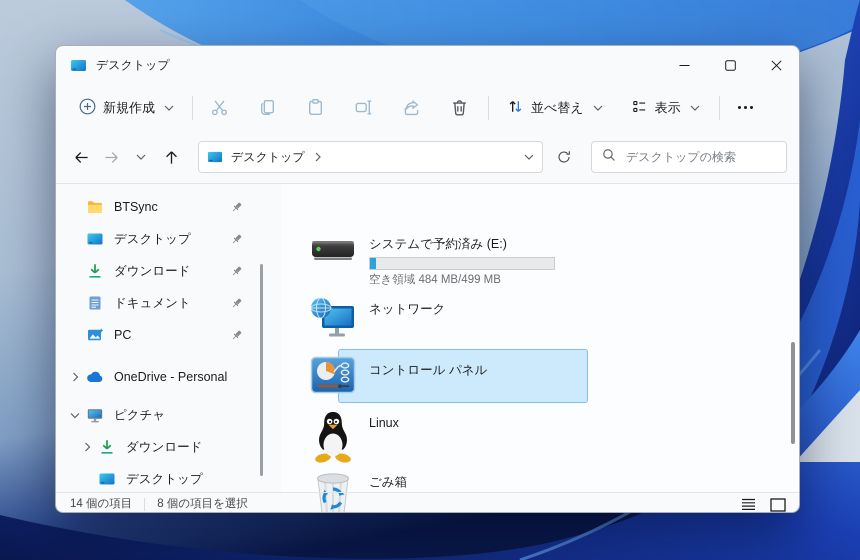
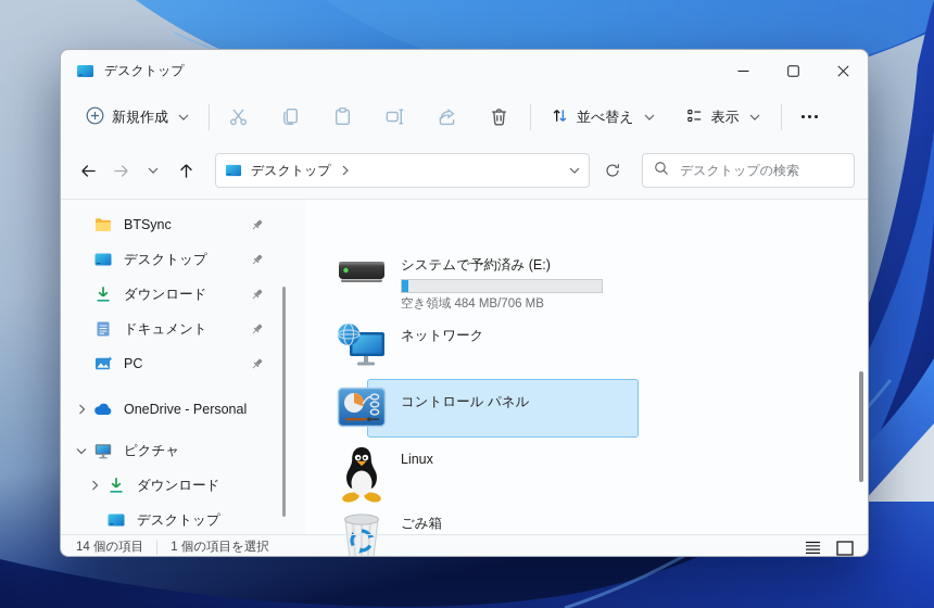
  デスクトップ
  新規作成
  並べ替え
  表示
  デスクトップ
  デスクトップの検索
  BTSync
  デスクトップ
  ダウンロード
  ドキュメント
  PC
  OneDrive - Personal
  ピクチャ
  ダウンロード
  デスクトップ
  システムで予約済み (E:)
- 空き領域 484 MB/499 MB
+ 空き領域 484 MB/706 MB
  ネットワーク
  コントロール パネル
  Linux
  ごみ箱
  14 個の項目
- 8 個の項目を選択
+ 1 個の項目を選択
